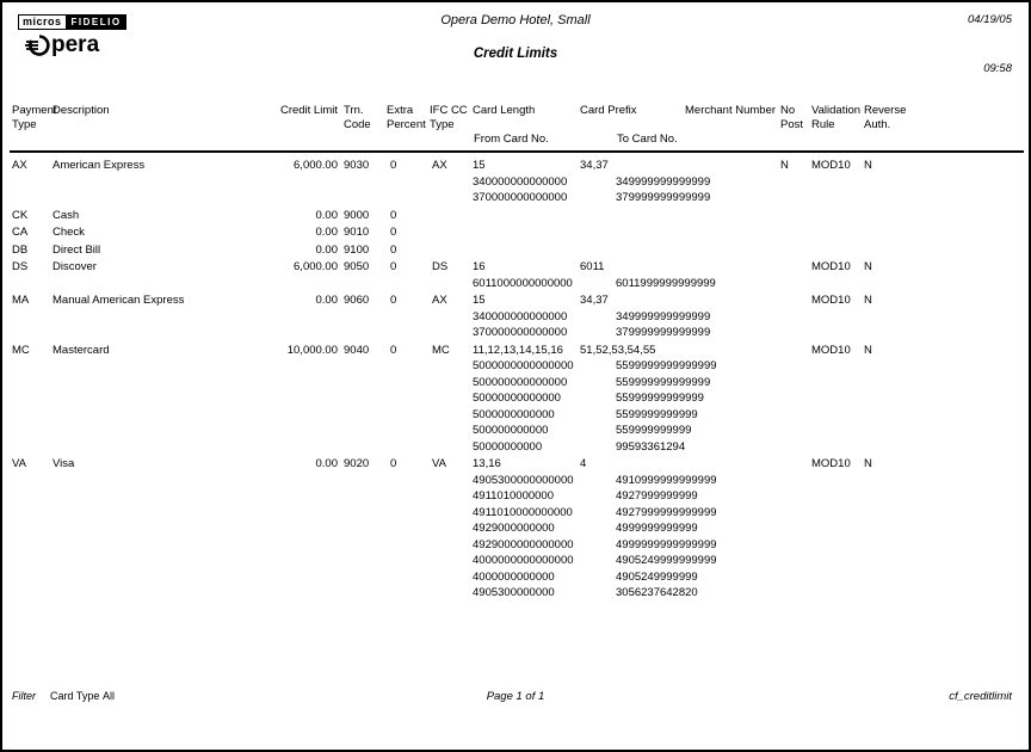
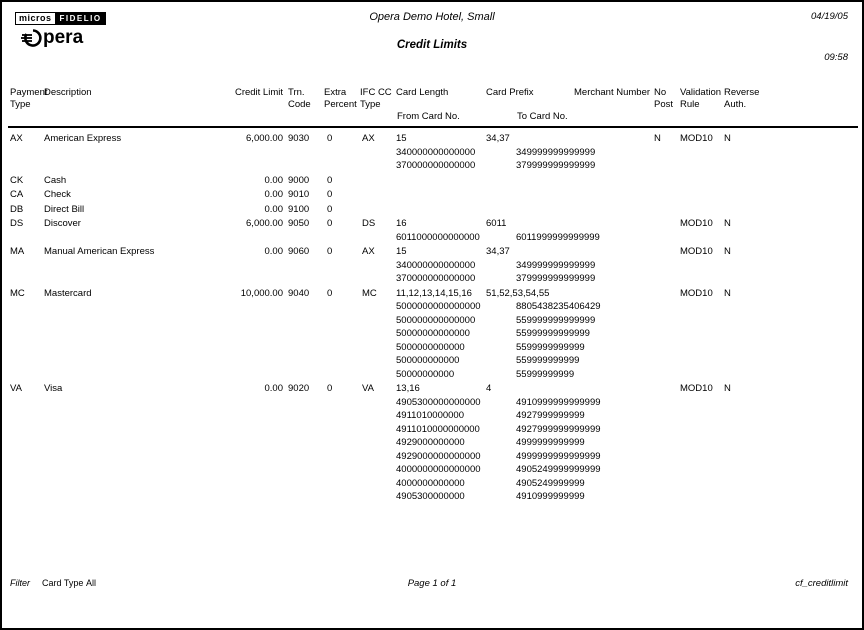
  micros
  FIDELIO
  pera
  Opera Demo Hotel, Small
  04/19/05
  Credit Limits
  09:58
  Payment
  Type
  Description
  Credit Limit
  Trn.
  Code
  Extra
  Percent
  IFC CC
  Type
  Card Length
  Card Prefix
  Merchant Number
  No
  Post
  Validation
  Rule
  Reverse
  Auth.
  From Card No.
  To Card No.
  AX
  American Express
  6,000.00
  9030
  0
  AX
  15
  34,37
  N
  MOD10
  N
  340000000000000
  349999999999999
  370000000000000
  379999999999999
  CK
  Cash
  0.00
  9000
  0
  CA
  Check
  0.00
  9010
  0
  DB
  Direct Bill
  0.00
  9100
  0
  DS
  Discover
  6,000.00
  9050
  0
  DS
  16
  6011
  MOD10
  N
  6011000000000000
  6011999999999999
  MA
  Manual American Express
  0.00
  9060
  0
  AX
  15
  34,37
  MOD10
  N
  340000000000000
  349999999999999
  370000000000000
  379999999999999
  MC
  Mastercard
  10,000.00
  9040
  0
  MC
  11,12,13,14,15,16
  51,52,53,54,55
  MOD10
  N
  5000000000000000
- 5599999999999999
+ 8805438235406429
  500000000000000
  559999999999999
  50000000000000
  55999999999999
  5000000000000
  5599999999999
  500000000000
  559999999999
  50000000000
- 99593361294
+ 55999999999
  VA
  Visa
  0.00
  9020
  0
  VA
  13,16
  4
  MOD10
  N
  4905300000000000
  4910999999999999
  4911010000000
  4927999999999
  4911010000000000
  4927999999999999
  4929000000000
  4999999999999
  4929000000000000
  4999999999999999
  4000000000000000
  4905249999999999
  4000000000000
  4905249999999
  4905300000000
- 3056237642820
+ 4910999999999
  Filter
  Card Type
  All
  Page 1 of 1
  cf_creditlimit
